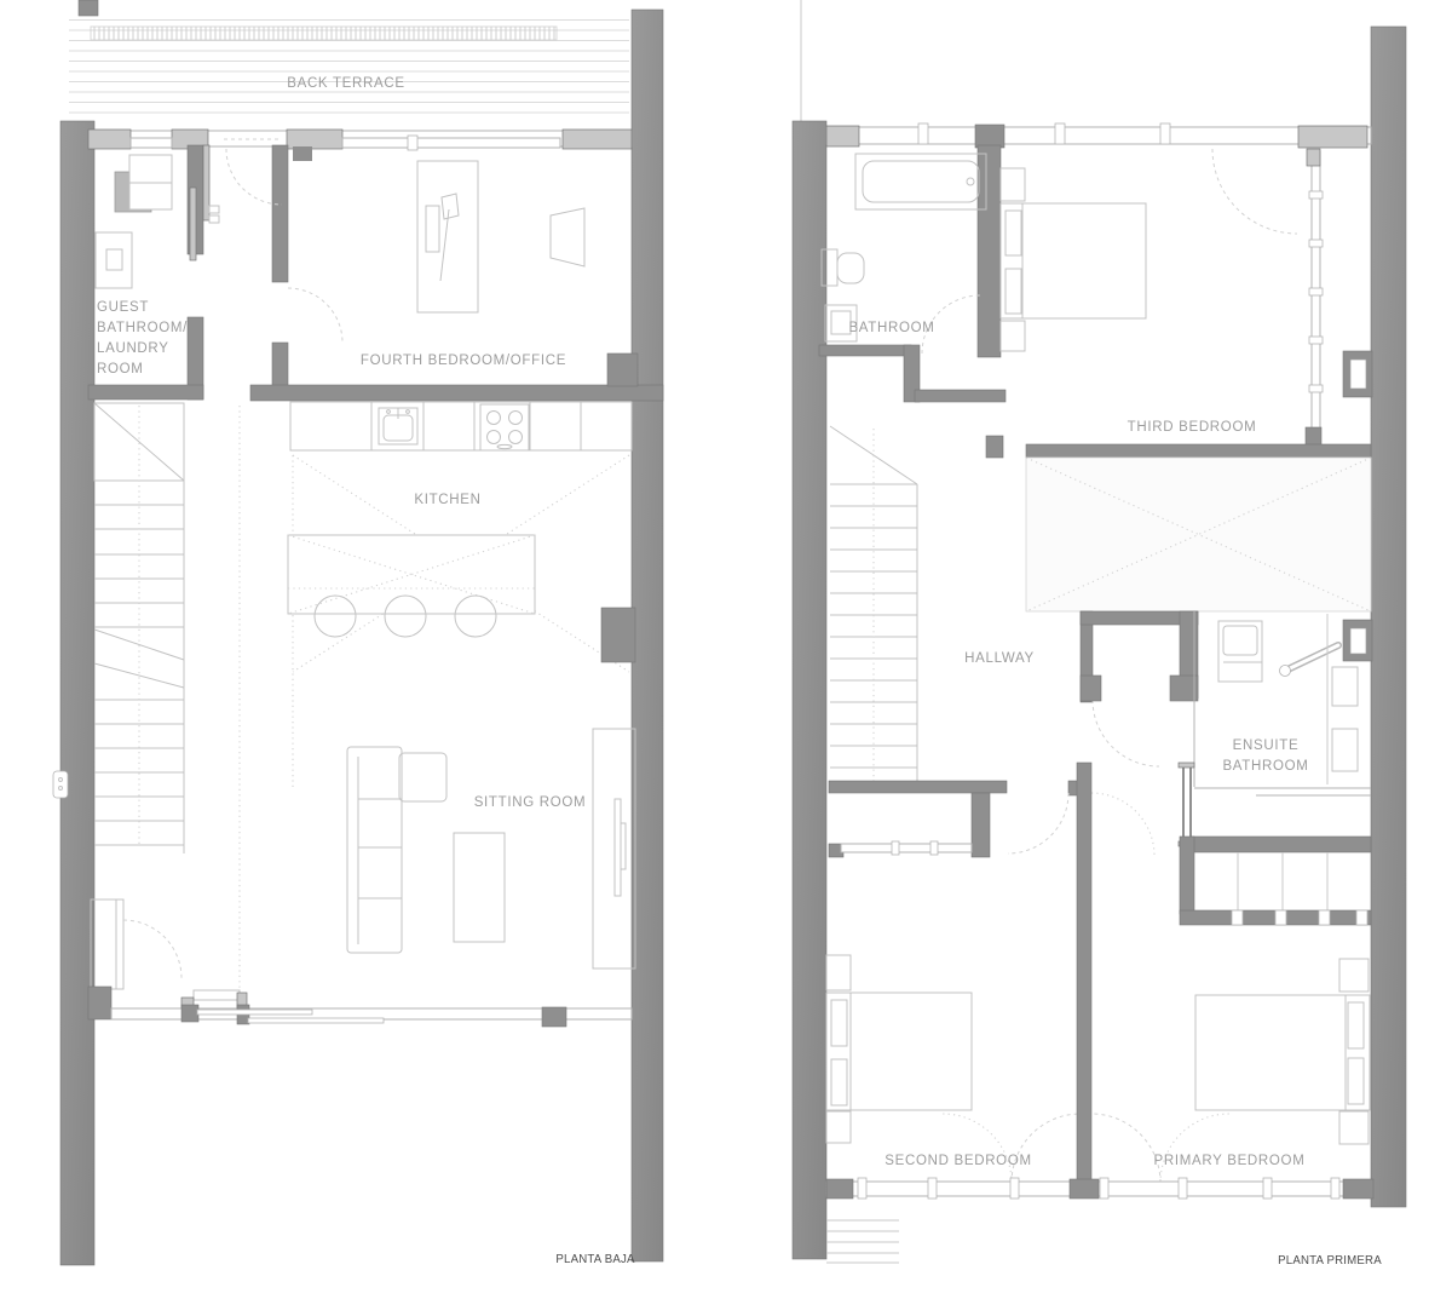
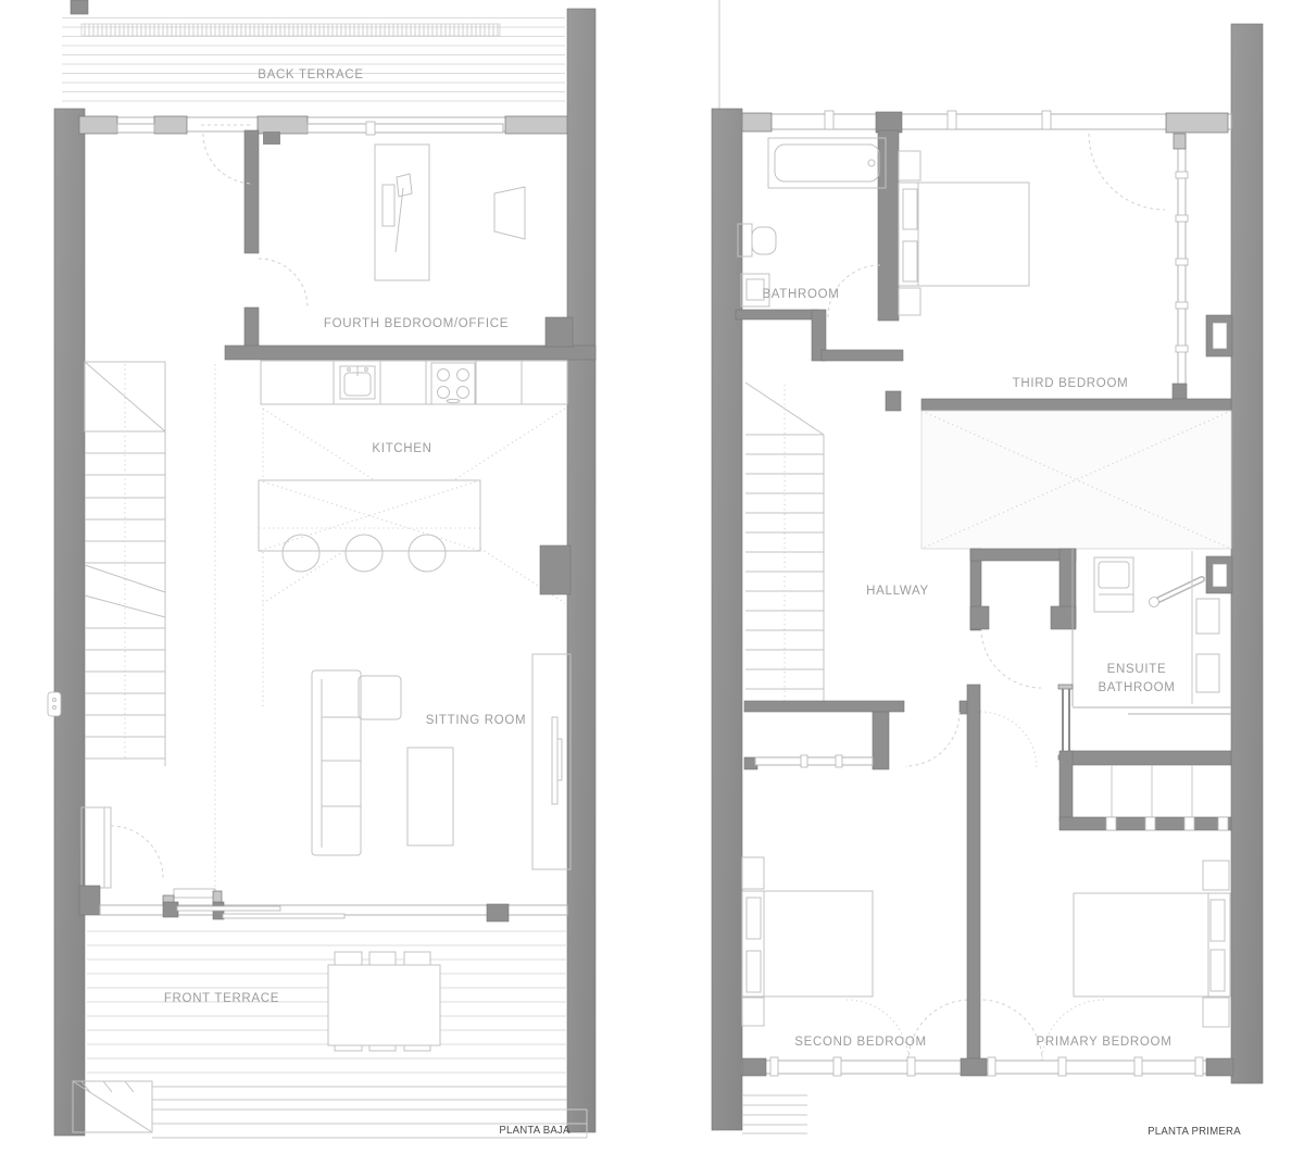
  BACK TERRACE
- GUEST
- BATHROOM/
- LAUNDRY
- ROOM
  FOURTH BEDROOM/OFFICE
  KITCHEN
  SITTING ROOM
+ FRONT TERRACE
  PLANTA BAJA
  BATHROOM
  THIRD BEDROOM
  HALLWAY
  ENSUITE
  BATHROOM
  SECOND BEDROOM
  PRIMARY BEDROOM
  PLANTA PRIMERA
